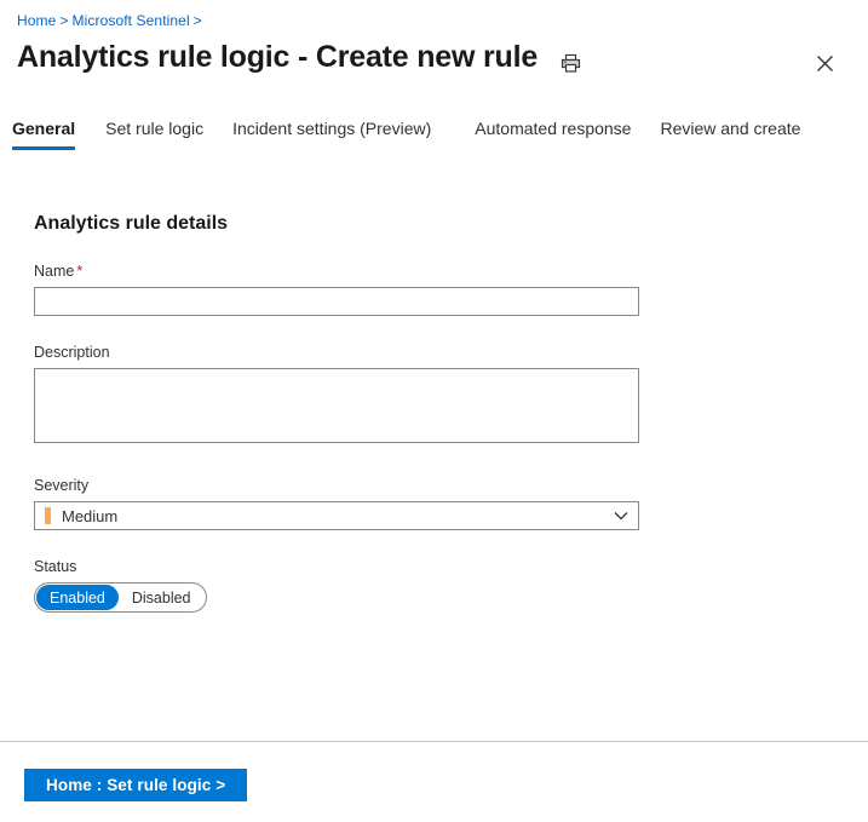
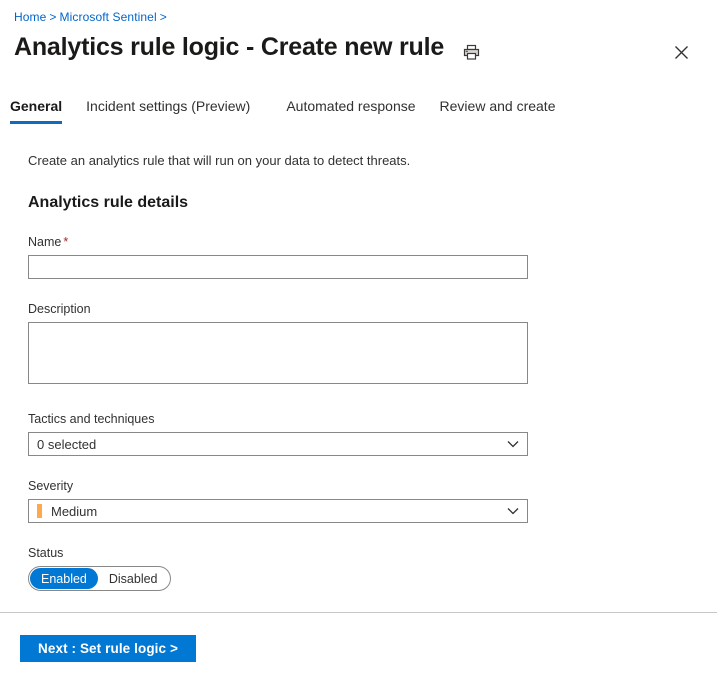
  Home > Microsoft Sentinel >
  Analytics rule logic - Create new rule
  General
- Set rule logic
  Incident settings (Preview)
  Automated response
  Review and create
+ Create an analytics rule that will run on your data to detect threats.
  Analytics rule details
  Name *
  Description
+ Tactics and techniques
+ 0 selected
  Severity
  Medium
  Status
  Enabled
  Disabled
- Home : Set rule logic >
+ Next : Set rule logic >
